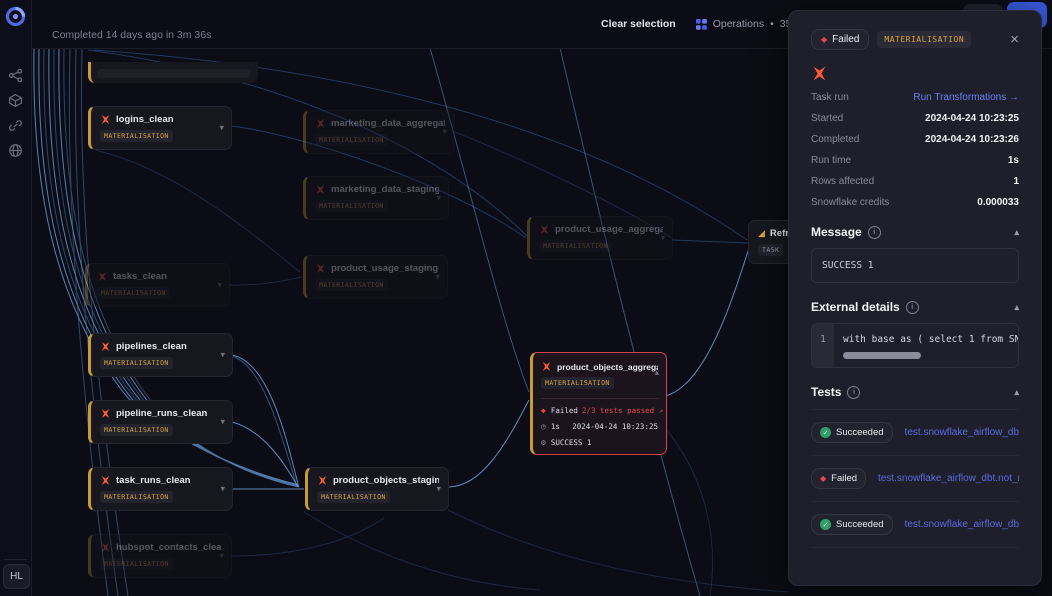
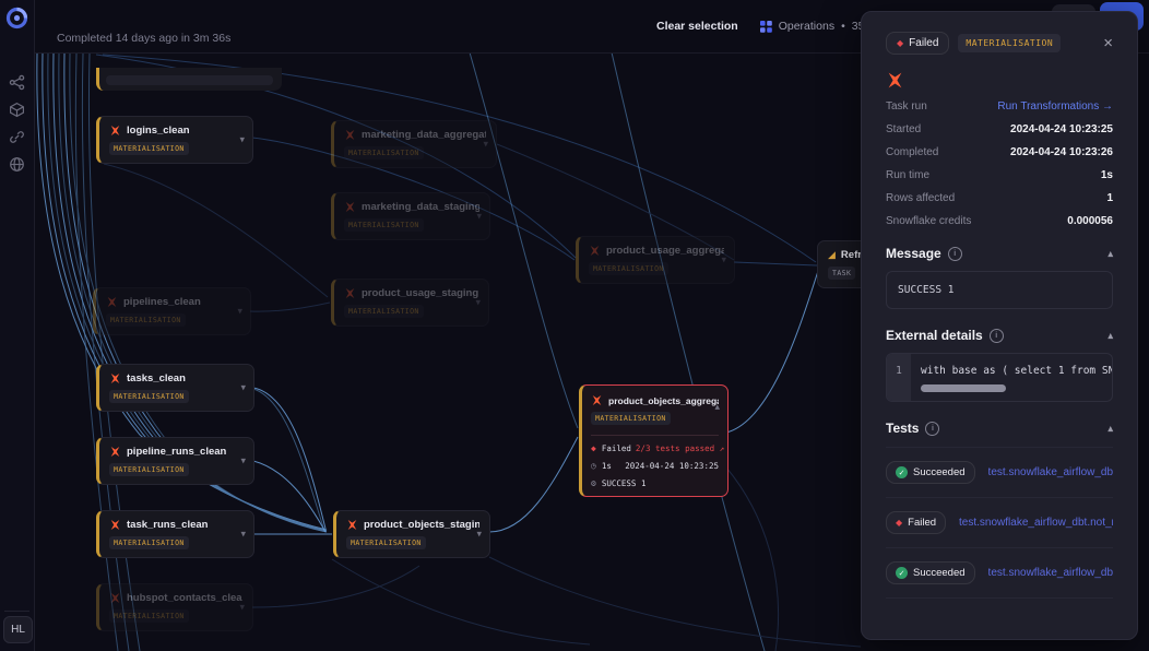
  HL
  Completed 14 days ago in 3m 36s
  Clear selection
  Operations
  •
  logins_clean
  ▾
  MATERIALISATION
  marketing_data_aggrega
  ▾
  MATERIALISATION
  marketing_data_staging
  ▾
  MATERIALISATION
  product_usage_aggrega
  ▾
  MATERIALISATION
  ◢
  TASK
- tasks_clean
+ pipelines_clean
  ▾
  MATERIALISATION
  product_usage_staging
  ▾
  MATERIALISATION
- pipelines_clean
+ tasks_clean
  ▾
  MATERIALISATION
  pipeline_runs_clean
  ▾
  MATERIALISATION
  task_runs_clean
  ▾
  MATERIALISATION
  product_objects_stagin
  ▾
  MATERIALISATION
  hubspot_contacts_clea
  ▾
  MATERIALISATION
  product_objects_aggreg
  ▴
  MATERIALISATION
  ◆
  Failed
  2/3 tests passed ↗
  ◷
  1s
  2024-04-24 10:23:25
  ⚙
  SUCCESS 1
  ◆
  Failed
  MATERIALISATION
  ×
  Task run
  Run Transformations →
  Started
  2024-04-24 10:23:25
  Completed
  2024-04-24 10:23:26
  Run time
  1s
  Rows affected
  1
  Snowflake credits
- 0.000033
+ 0.000056
  Message
  ▴
  SUCCESS 1
  External details
  ▴
  1
  with base as ( select 1 from SN
  Tests
  ▴
  Succeeded
  ◆
  Failed
  test.snowflake_airflow_dbt.not_
  Succeeded
